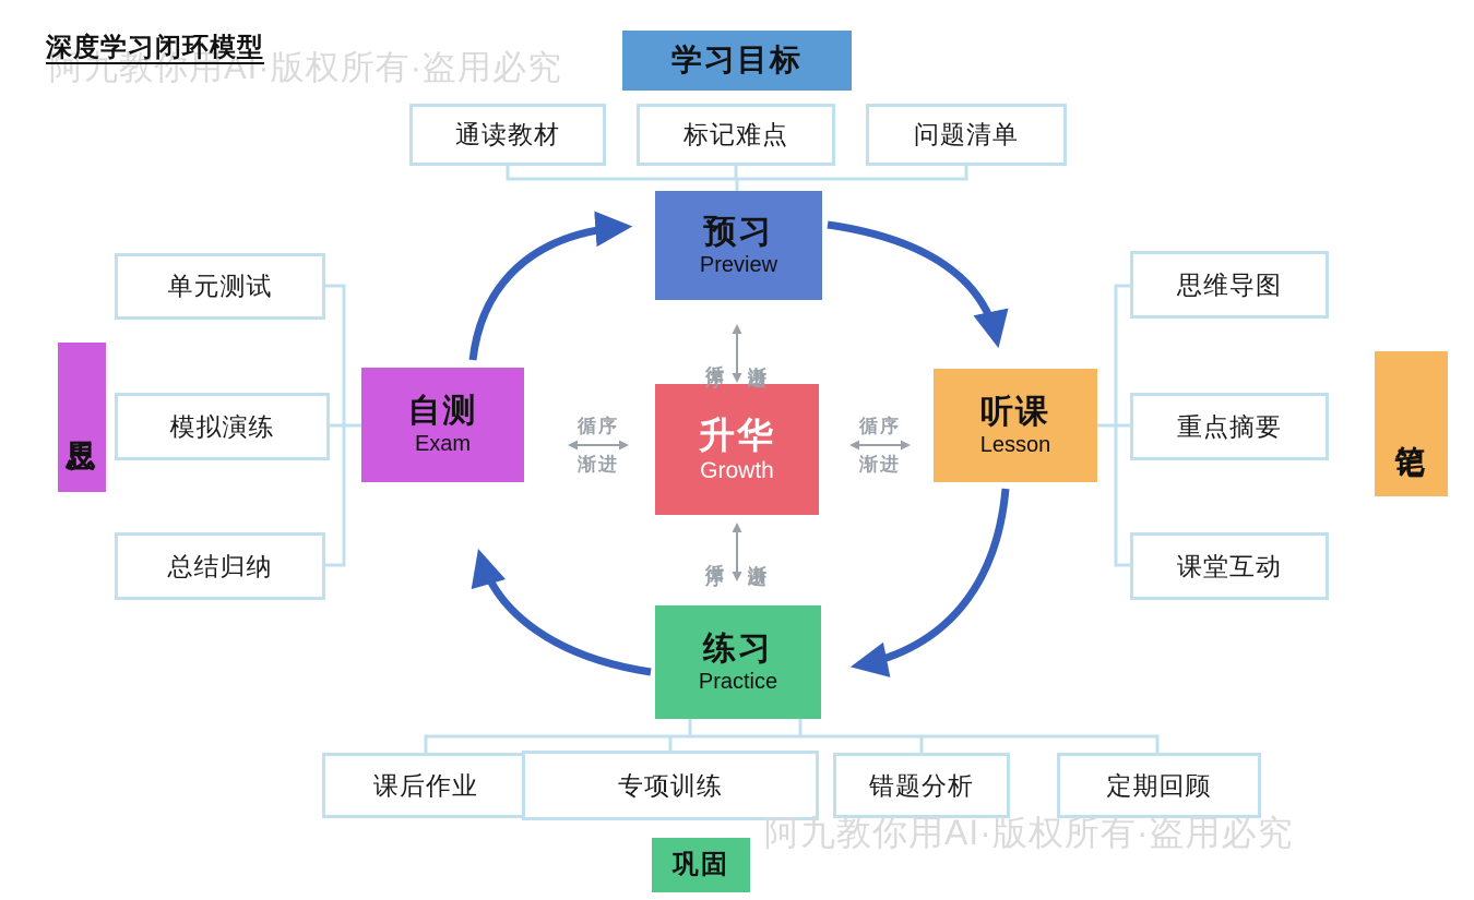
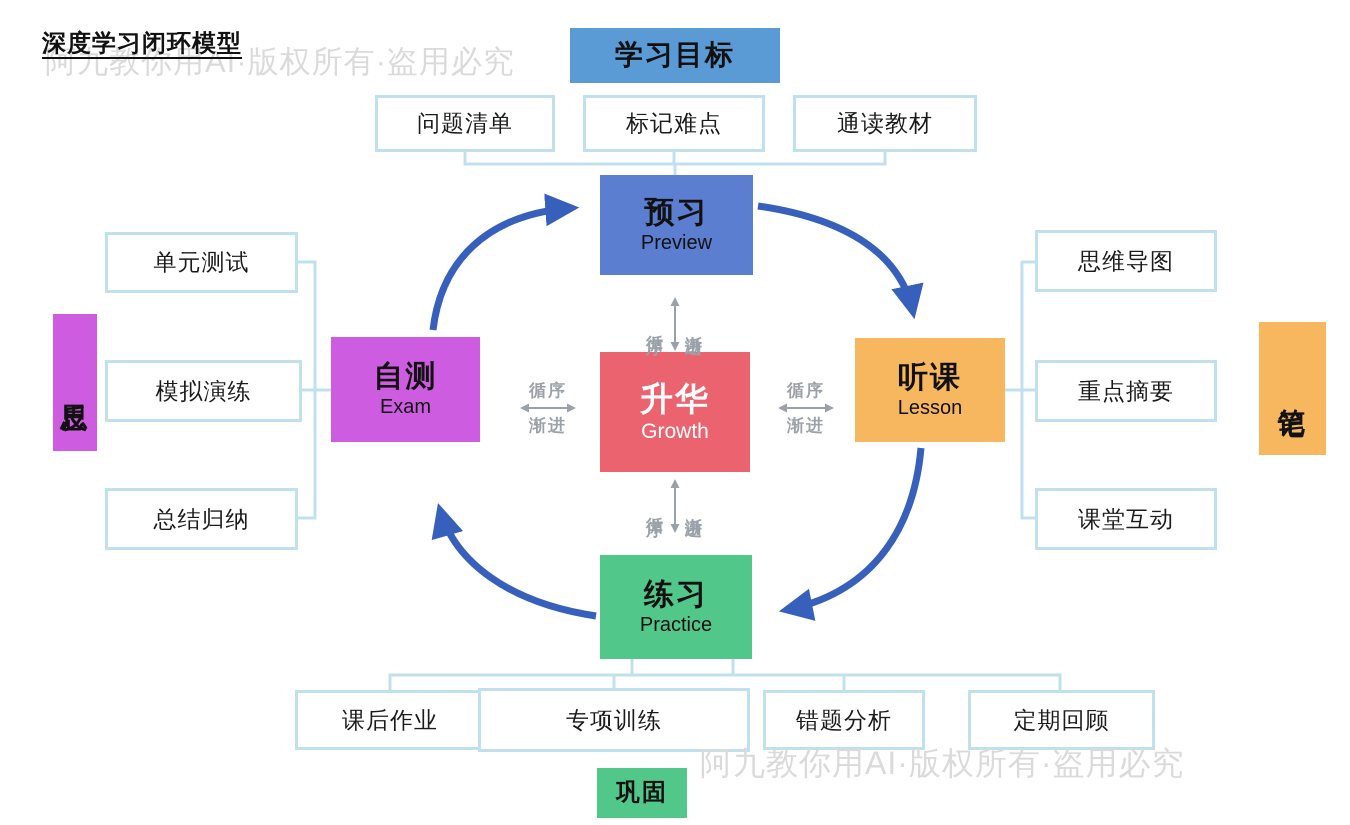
  阿九教你用AI·版权所有·盗用必究
  深度学习闭环模型
  阿九教你用AI·版权所有·盗用必究
  学习目标
- 通读教材
+ 问题清单
  标记难点
- 问题清单
+ 通读教材
  预习
  Preview
  自测
  Exam
  升华
  Growth
  听课
  Lesson
  练习
  Practice
  单元测试
  模拟演练
  总结归纳
  思维导图
  重点摘要
  课堂互动
  课后作业
  专项训练
  错题分析
  定期回顾
  巩固
  循序
  渐进
  循序
  渐进
